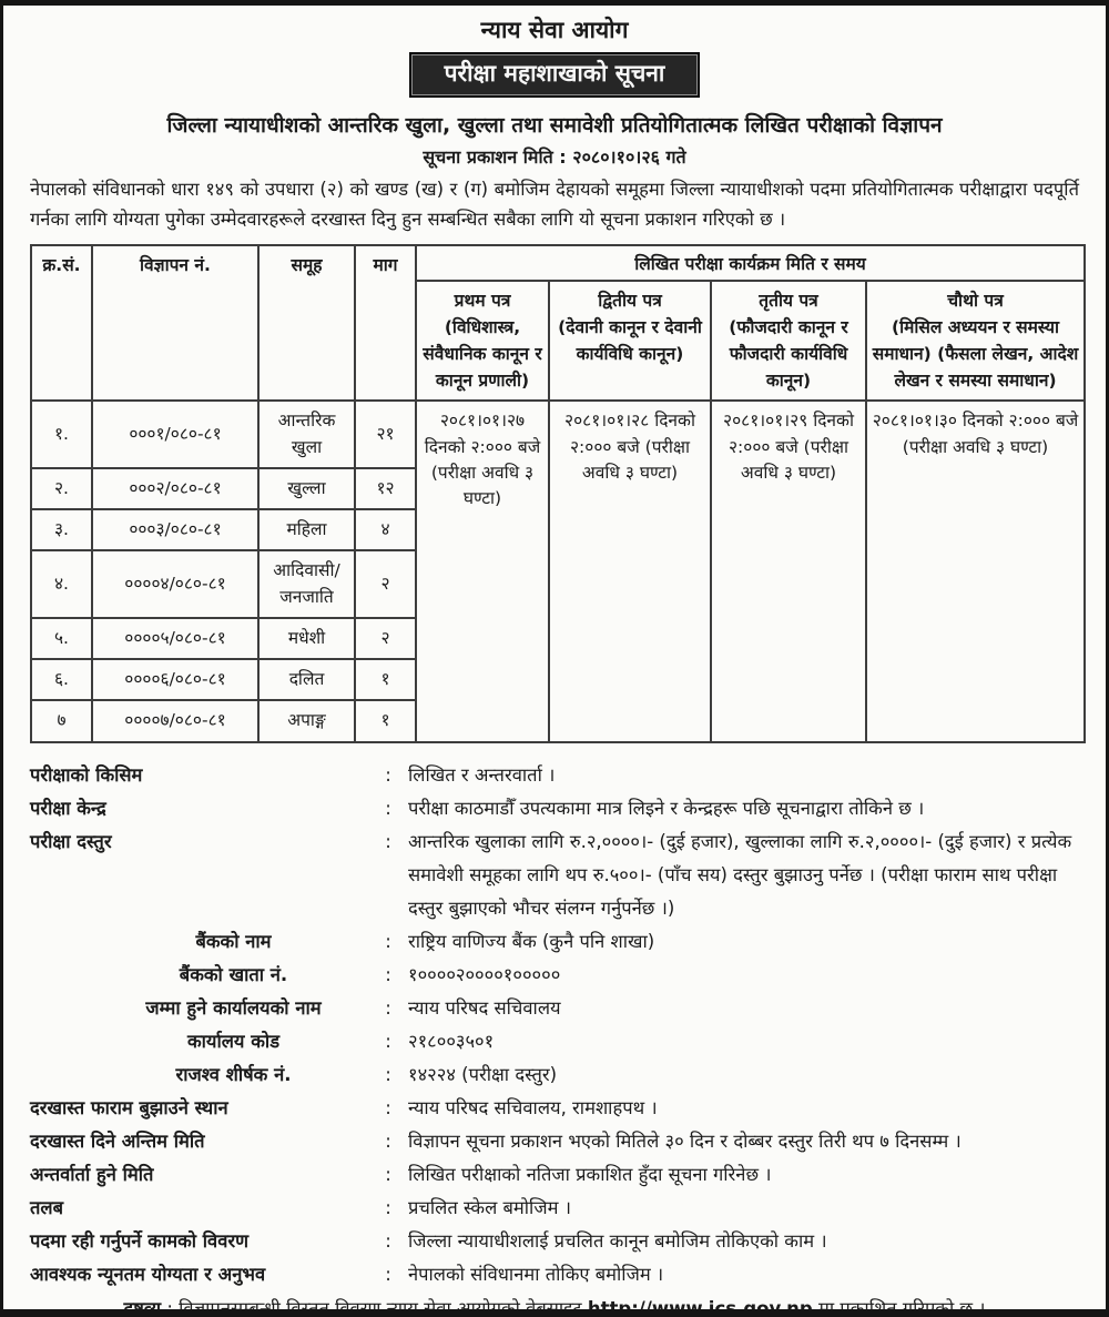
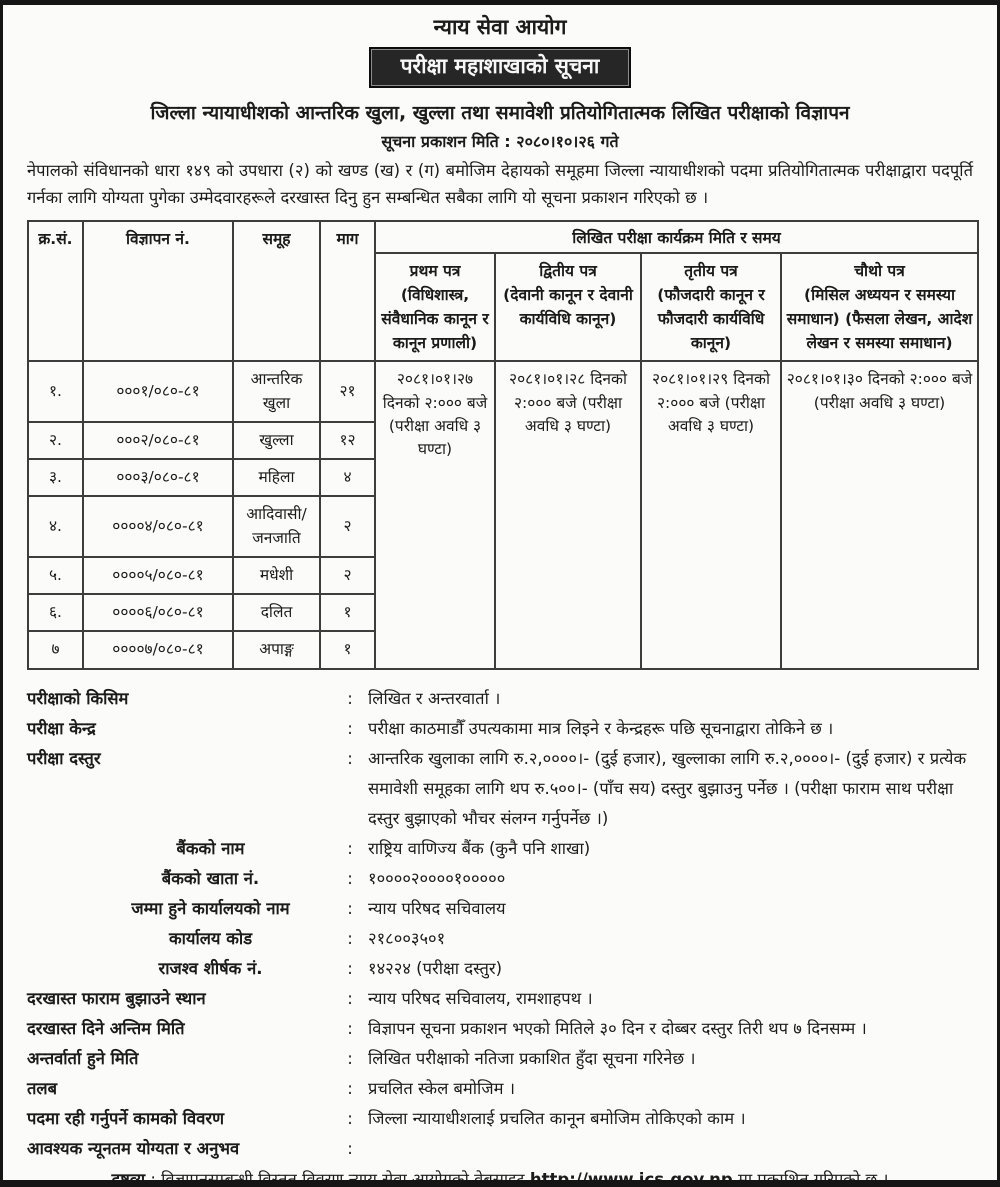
  न्याय सेवा आयोग
  परीक्षा महाशाखाको सूचना
  जिल्ला न्यायाधीशको आन्तरिक खुला, खुल्ला तथा समावेशी प्रतियोगितात्मक लिखित परीक्षाको विज्ञापन
  सूचना प्रकाशन मिति : २०८०।१०।२६ गते
  नेपालको संविधानको धारा १४९ को उपधारा (२) को खण्ड (ख) र (ग) बमोजिम देहायको समूहमा जिल्ला न्यायाधीशको पदमा प्रतियोगितात्मक परीक्षाद्वारा पदपूर्ति गर्नका लागि योग्यता पुगेका उम्मेदवारहरूले दरखास्त दिनु हुन सम्बन्धित सबैका लागि यो सूचना प्रकाशन गरिएको छ ।
  क्र.सं.	विज्ञापन नं.	समूह	माग	लिखित परीक्षा कार्यक्रम मिति र समय
  प्रथम पत्र (विधिशास्त्र, संवैधानिक कानून र कानून प्रणाली)	द्वितीय पत्र (देवानी कानून र देवानी कार्यविधि कानून)	तृतीय पत्र (फौजदारी कानून र फौजदारी कार्यविधि कानून)	चौथो पत्र (मिसिल अध्ययन र समस्या समाधान) (फैसला लेखन, आदेश लेखन र समस्या समाधान)
  १.	०००१/०८०-८१	आन्तरिक खुला	२१	२०८१।०१।२७ दिनको २:००० बजे (परीक्षा अवधि ३ घण्टा)	२०८१।०१।२८ दिनको २:००० बजे (परीक्षा अवधि ३ घण्टा)	२०८१।०१।२९ दिनको २:००० बजे (परीक्षा अवधि ३ घण्टा)	२०८१।०१।३० दिनको २:००० बजे (परीक्षा अवधि ३ घण्टा)
  २.	०००२/०८०-८१	खुल्ला	१२
  ३.	०००३/०८०-८१	महिला	४
  ४.	००००४/०८०-८१	आदिवासी/जनजाति	२
  ५.	००००५/०८०-८१	मधेशी	२
  ६.	००००६/०८०-८१	दलित	१
  ७	००००७/०८०-८१	अपाङ्ग	१
  परीक्षाको किसिम
  :
  लिखित र अन्तरवार्ता ।
  परीक्षा केन्द्र
  :
  परीक्षा काठमाडौँ उपत्यकामा मात्र लिइने र केन्द्रहरू पछि सूचनाद्वारा तोकिने छ ।
  परीक्षा दस्तुर
  :
  आन्तरिक खुलाका लागि रु.२,००००।- (दुई हजार), खुल्लाका लागि रु.२,००००।- (दुई हजार) र प्रत्येक समावेशी समूहका लागि थप रु.५००।- (पाँच सय) दस्तुर बुझाउनु पर्नेछ । (परीक्षा फाराम साथ परीक्षा दस्तुर बुझाएको भौचर संलग्न गर्नुपर्नेछ ।)
  बैंकको नाम
  :
  राष्ट्रिय वाणिज्य बैंक (कुनै पनि शाखा)
  बैंकको खाता नं.
  :
  १००००२००००१०००००
  जम्मा हुने कार्यालयको नाम
  :
  न्याय परिषद सचिवालय
  कार्यालय कोड
  :
  २१८००३५०१
  राजश्व शीर्षक नं.
  :
  १४२२४ (परीक्षा दस्तुर)
  दरखास्त फाराम बुझाउने स्थान
  :
  न्याय परिषद सचिवालय, रामशाहपथ ।
  दरखास्त दिने अन्तिम मिति
  :
  विज्ञापन सूचना प्रकाशन भएको मितिले ३० दिन र दोब्बर दस्तुर तिरी थप ७ दिनसम्म ।
  अन्तर्वार्ता हुने मिति
  :
  लिखित परीक्षाको नतिजा प्रकाशित हुँदा सूचना गरिनेछ ।
  तलब
  :
  प्रचलित स्केल बमोजिम ।
  पदमा रही गर्नुपर्ने कामको विवरण
  :
  जिल्ला न्यायाधीशलाई प्रचलित कानून बमोजिम तोकिएको काम ।
  आवश्यक न्यूनतम योग्यता र अनुभव
  :
- नेपालको संविधानमा तोकिए बमोजिम ।
  द्रष्टव्य : विज्ञापनसम्बन्धी विस्तृत विवरण न्याय सेवा आयोगको वेबसाइट http://www.jcs.gov.np मा प्रकाशित गरिएको छ ।
